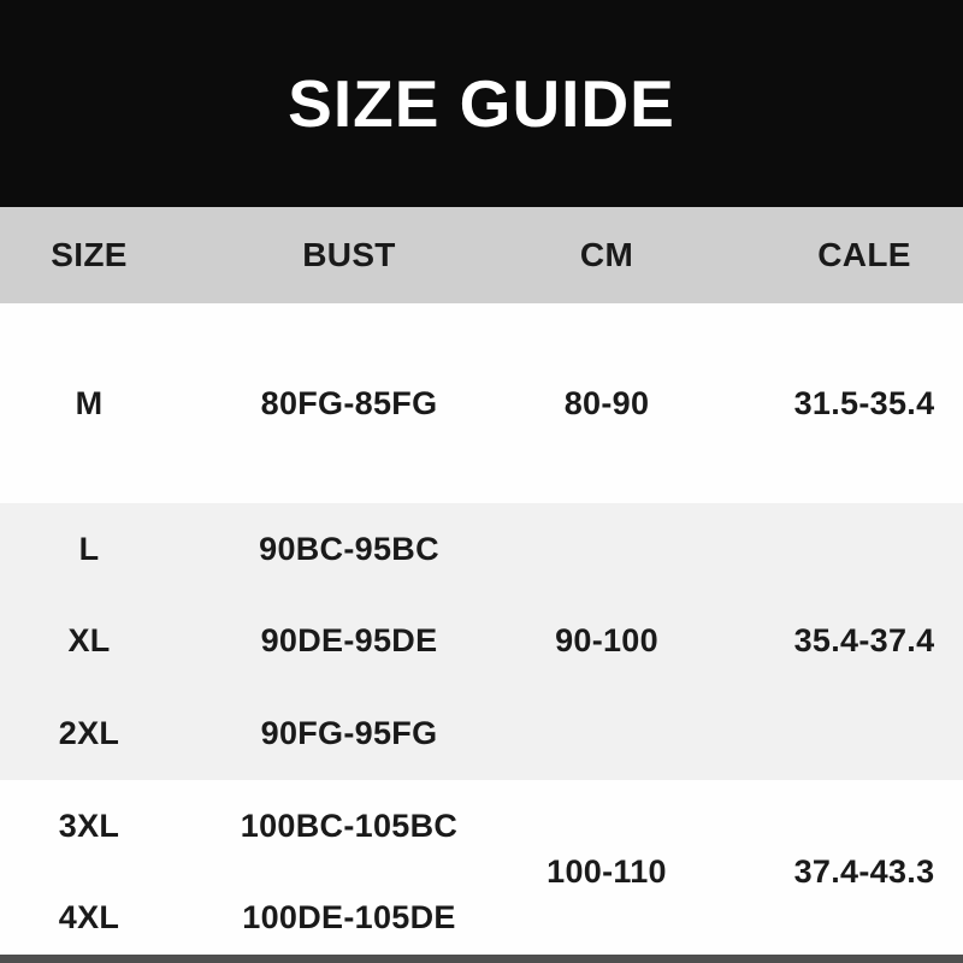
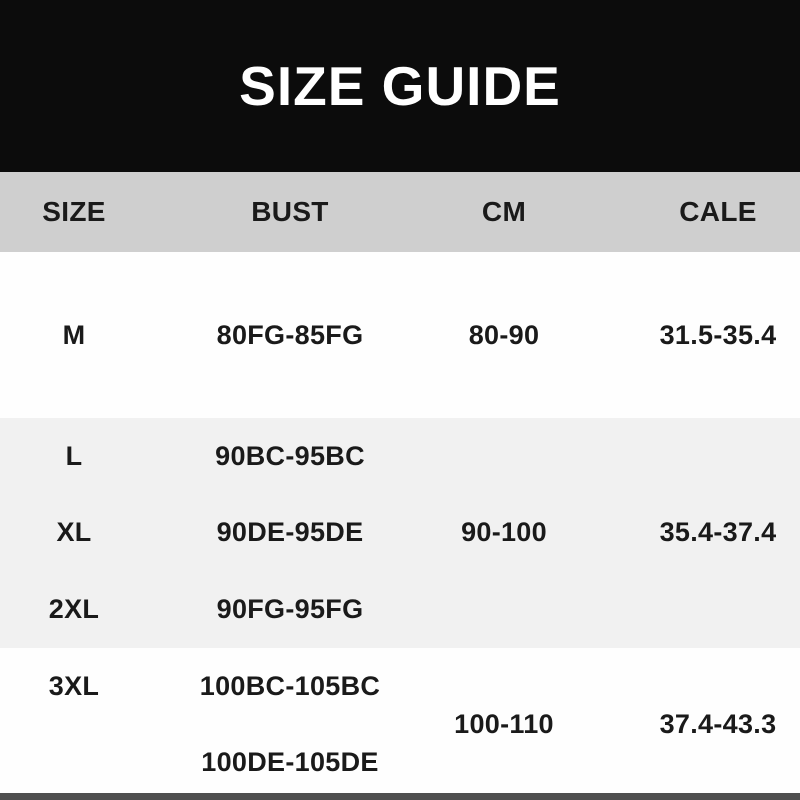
  SIZE GUIDE
  SIZE
  BUST
  CM
  CALE
  M
  80FG-85FG
  80-90
  31.5-35.4
  L
  90BC-95BC
  XL
  90DE-95DE
  2XL
  90FG-95FG
  90-100
  35.4-37.4
  3XL
  100BC-105BC
- 4XL
  100DE-105DE
  100-110
  37.4-43.3
